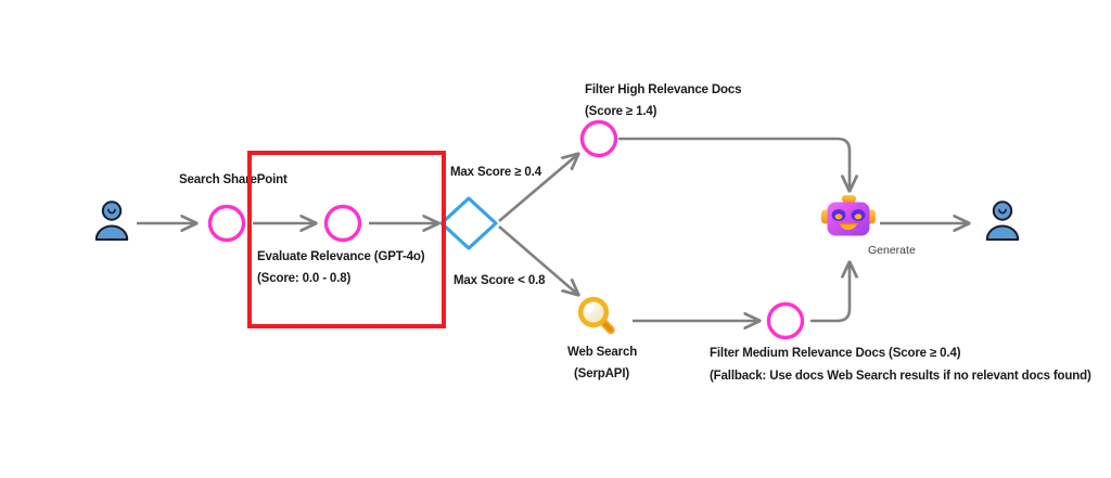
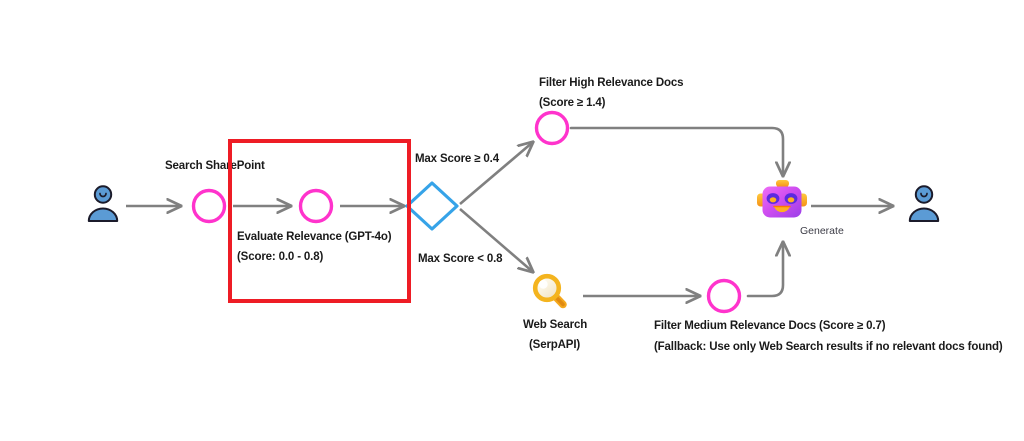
  Search SharePoint
  Evaluate Relevance (GPT-4o)
  (Score: 0.0 - 0.8)
  Max Score ≥ 0.4
  Max Score < 0.8
  Filter High Relevance Docs
  (Score ≥ 1.4)
  Web Search
  (SerpAPI)
- Filter Medium Relevance Docs (Score ≥ 0.4)
+ Filter Medium Relevance Docs (Score ≥ 0.7)
- (Fallback: Use docs Web Search results if no relevant docs found)
+ (Fallback: Use only Web Search results if no relevant docs found)
  Generate
